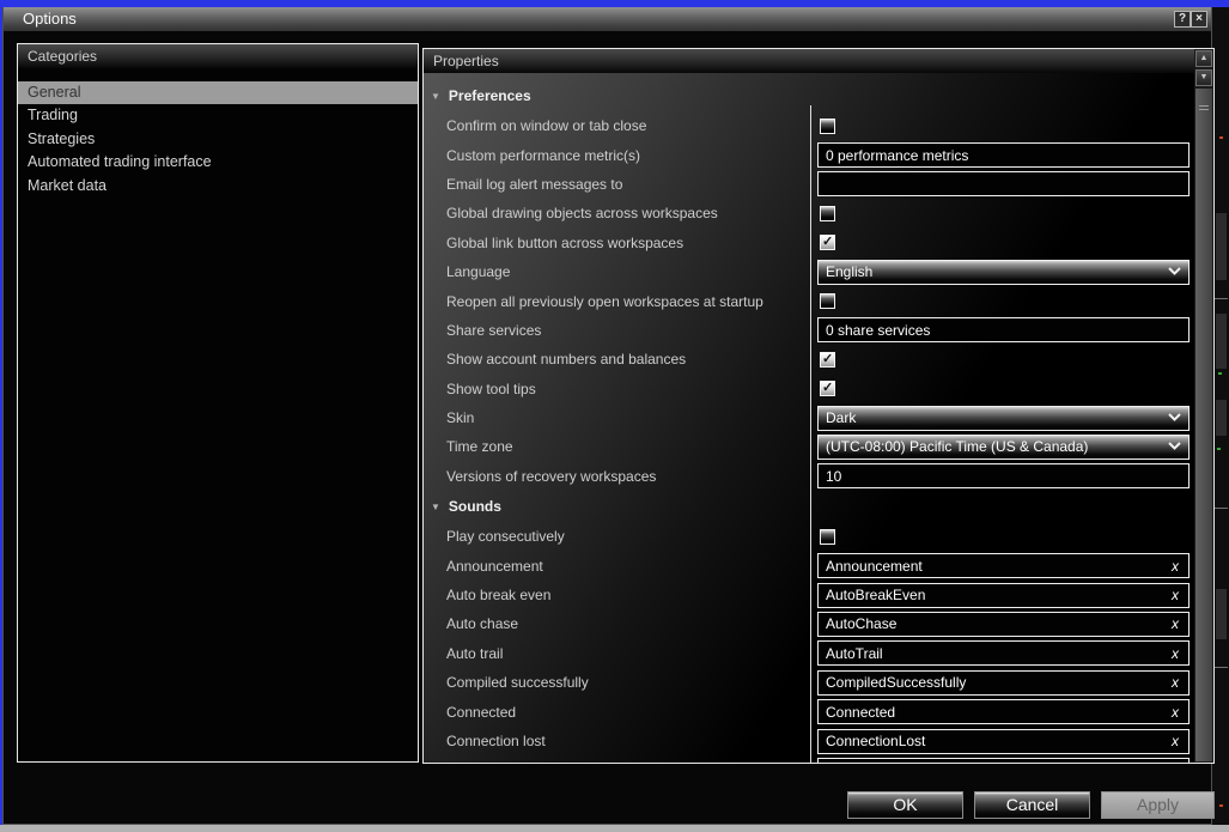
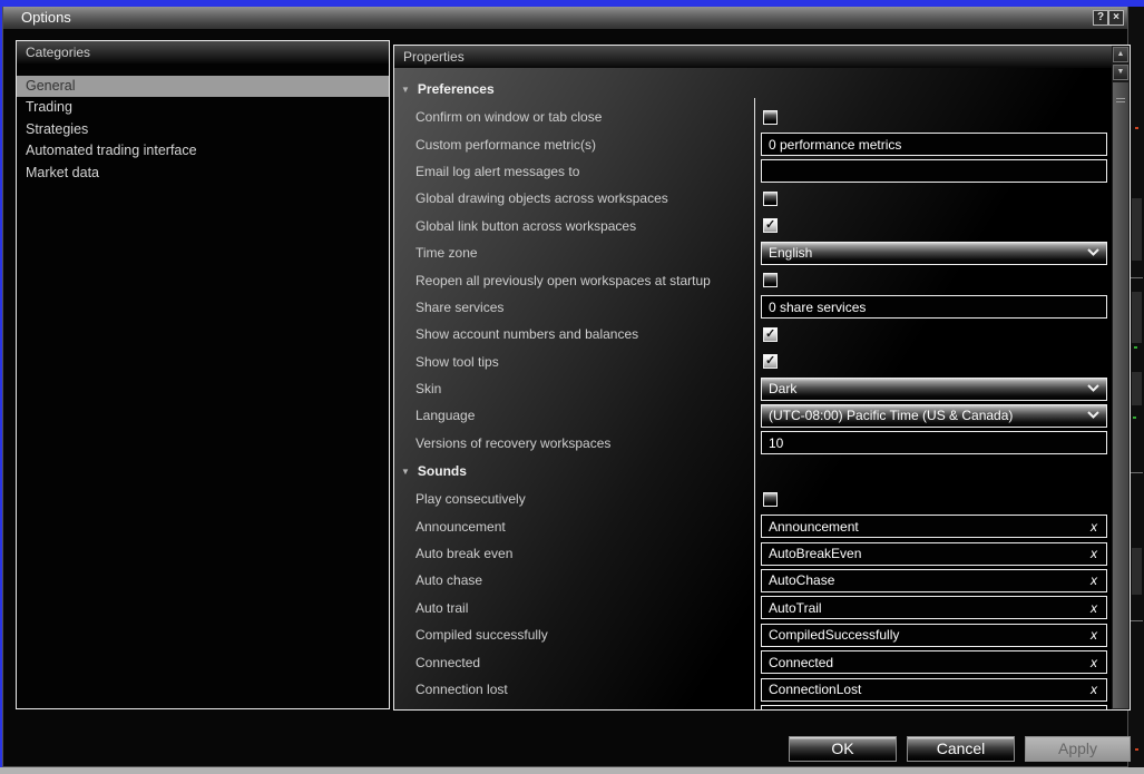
  Options
  ?
  ×
  Categories
  General
  Trading
  Strategies
  Automated trading interface
  Market data
  Properties
  ▼
  Preferences
  Confirm on window or tab close
  Custom performance metric(s)
  0 performance metrics
  Email log alert messages to
  Global drawing objects across workspaces
  Global link button across workspaces
  ✓
- Language
+ Time zone
  English
  Reopen all previously open workspaces at startup
  Share services
  0 share services
  Show account numbers and balances
  ✓
  Show tool tips
  ✓
  Skin
  Dark
- Time zone
+ Language
  (UTC-08:00) Pacific Time (US & Canada)
  Versions of recovery workspaces
  10
  ▼
  Sounds
  Play consecutively
  Announcement
  Announcement
  x
  Auto break even
  AutoBreakEven
  x
  Auto chase
  AutoChase
  x
  Auto trail
  AutoTrail
  x
  Compiled successfully
  CompiledSuccessfully
  x
  Connected
  Connected
  x
  Connection lost
  ConnectionLost
  x
  OK
  Cancel
  Apply
